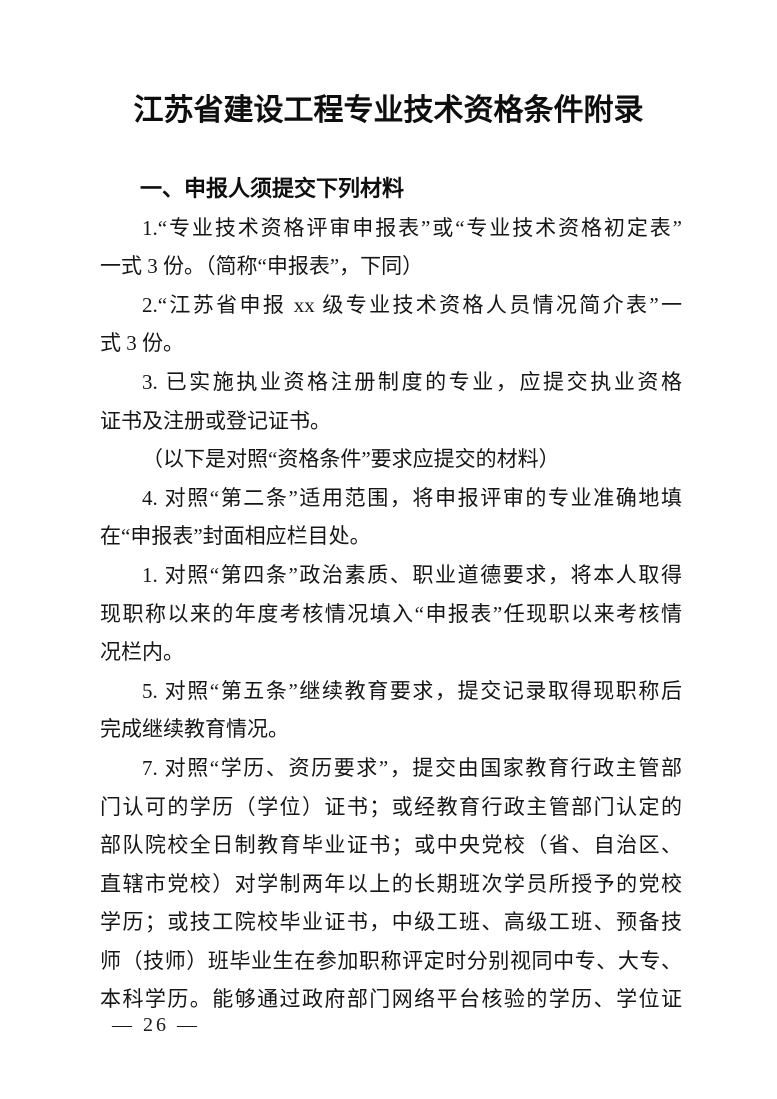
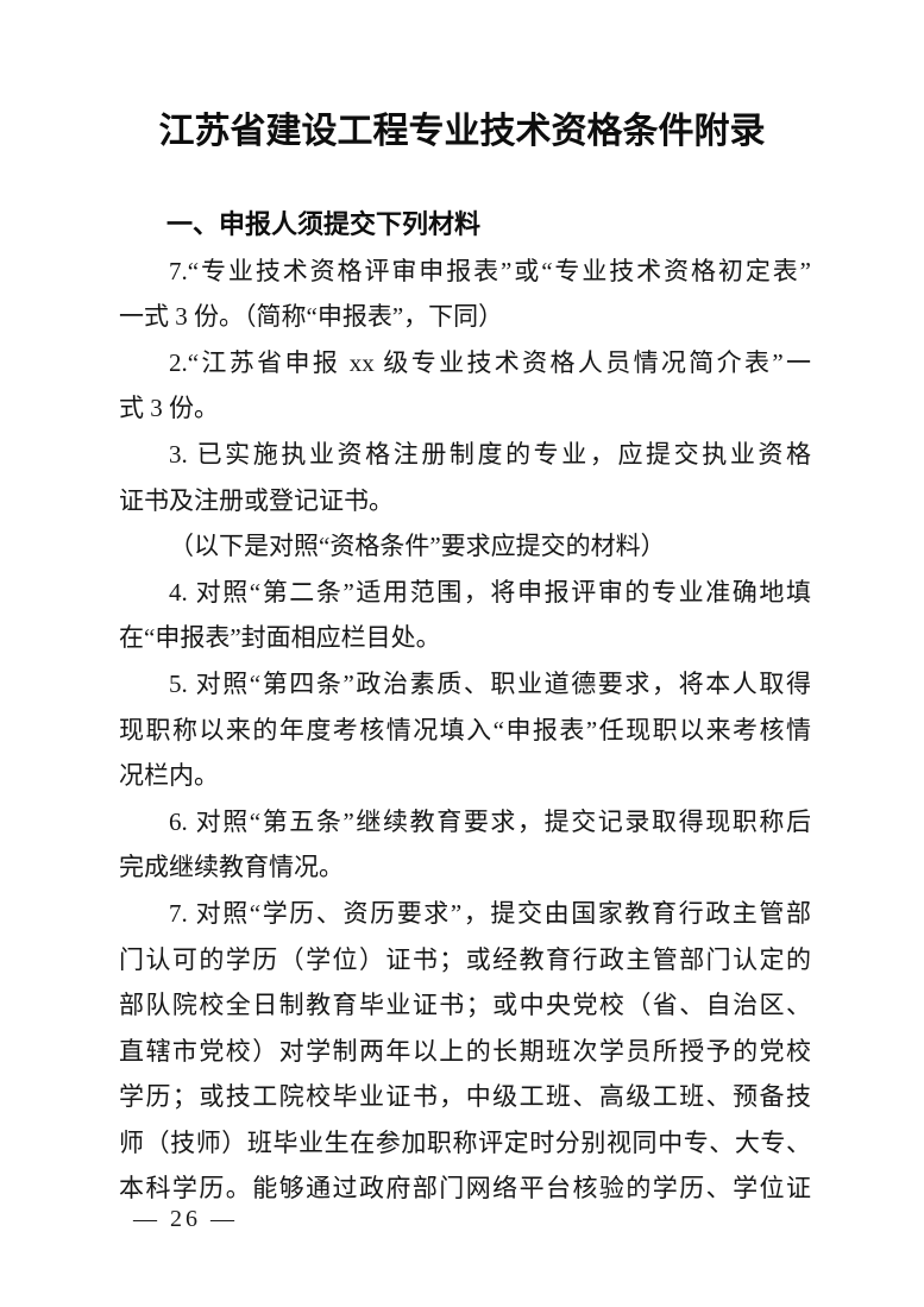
  江苏省建设工程专业技术资格条件附录
  一、申报人须提交下列材料
- 1.“专业技术资格评审申报表”或“专业技术资格初定表”
+ 7.“专业技术资格评审申报表”或“专业技术资格初定表”
  一式 3 份。（简称“申报表”，下同）
  2.“江苏省申报 xx 级专业技术资格人员情况简介表”一
  式 3 份。
  3. 已实施执业资格注册制度的专业，应提交执业资格
  证书及注册或登记证书。
  （以下是对照“资格条件”要求应提交的材料）
  4. 对照“第二条”适用范围，将申报评审的专业准确地填
  在“申报表”封面相应栏目处。
- 1. 对照“第四条”政治素质、职业道德要求，将本人取得
+ 5. 对照“第四条”政治素质、职业道德要求，将本人取得
  现职称以来的年度考核情况填入“申报表”任现职以来考核情
  况栏内。
- 5. 对照“第五条”继续教育要求，提交记录取得现职称后
+ 6. 对照“第五条”继续教育要求，提交记录取得现职称后
  完成继续教育情况。
  7. 对照“学历、资历要求”，提交由国家教育行政主管部
  门认可的学历（学位）证书；或经教育行政主管部门认定的
  部队院校全日制教育毕业证书；或中央党校（省、自治区、
  直辖市党校）对学制两年以上的长期班次学员所授予的党校
  学历；或技工院校毕业证书，中级工班、高级工班、预备技
  师（技师）班毕业生在参加职称评定时分别视同中专、大专、
  本科学历。能够通过政府部门网络平台核验的学历、学位证
  — 26 —
